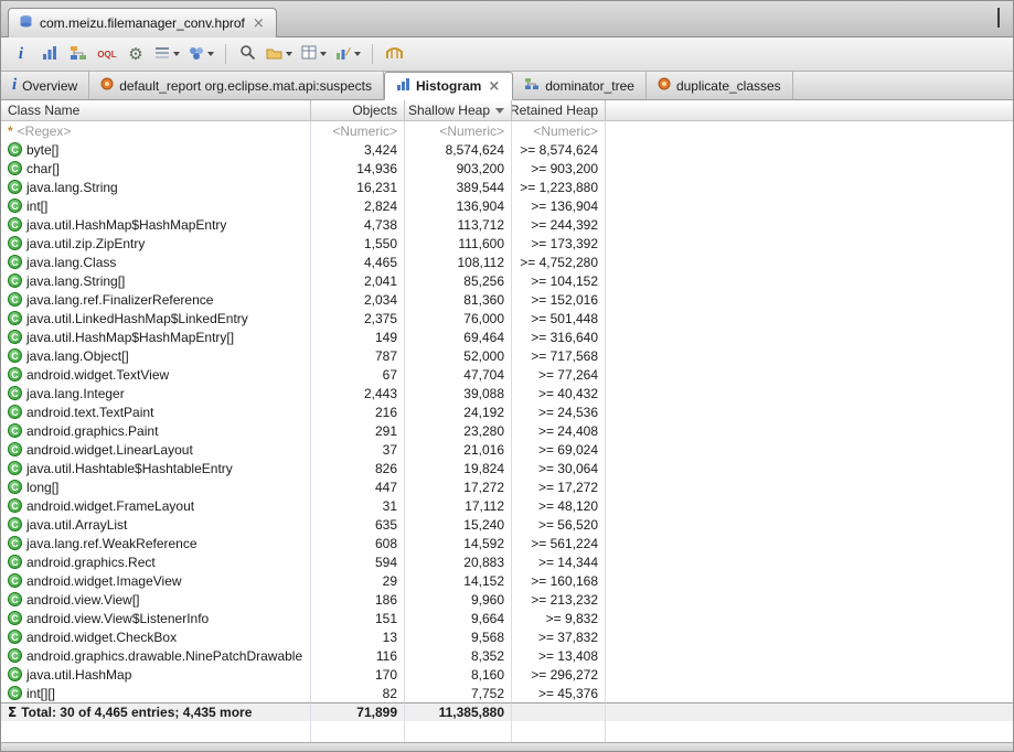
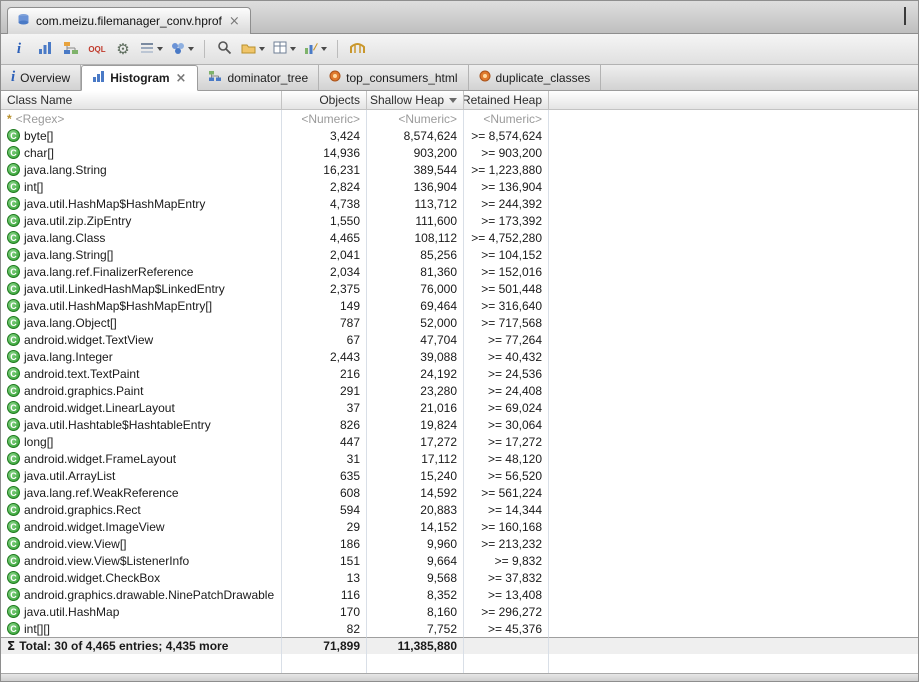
  com.meizu.filemanager_conv.hprof
  ×
  i
  OQL
  ⚙
  i
  Overview
- default_report org.eclipse.mat.api:suspects
  Histogram
  ×
  dominator_tree
+ top_consumers_html
  duplicate_classes
  Class Name
  Objects
  Shallow Heap
  Retained Heap
  *
  <Regex>
  <Numeric>
  <Numeric>
  <Numeric>
  C
  byte[]
  3,424
  8,574,624
  >= 8,574,624
  C
  char[]
  14,936
  903,200
  >= 903,200
  C
  java.lang.String
  16,231
  389,544
  >= 1,223,880
  C
  int[]
  2,824
  136,904
  >= 136,904
  C
  java.util.HashMap$HashMapEntry
  4,738
  113,712
  >= 244,392
  C
  java.util.zip.ZipEntry
  1,550
  111,600
  >= 173,392
  C
  java.lang.Class
  4,465
  108,112
  >= 4,752,280
  C
  java.lang.String[]
  2,041
  85,256
  >= 104,152
  C
  java.lang.ref.FinalizerReference
  2,034
  81,360
  >= 152,016
  C
  java.util.LinkedHashMap$LinkedEntry
  2,375
  76,000
  >= 501,448
  C
  java.util.HashMap$HashMapEntry[]
  149
  69,464
  >= 316,640
  C
  java.lang.Object[]
  787
  52,000
  >= 717,568
  C
  android.widget.TextView
  67
  47,704
  >= 77,264
  C
  java.lang.Integer
  2,443
  39,088
  >= 40,432
  C
  android.text.TextPaint
  216
  24,192
  >= 24,536
  C
  android.graphics.Paint
  291
  23,280
  >= 24,408
  C
  android.widget.LinearLayout
  37
  21,016
  >= 69,024
  C
  java.util.Hashtable$HashtableEntry
  826
  19,824
  >= 30,064
  C
  long[]
  447
  17,272
  >= 17,272
  C
  android.widget.FrameLayout
  31
  17,112
  >= 48,120
  C
  java.util.ArrayList
  635
  15,240
  >= 56,520
  C
  java.lang.ref.WeakReference
  608
  14,592
  >= 561,224
  C
  android.graphics.Rect
  594
  20,883
  >= 14,344
  C
  android.widget.ImageView
  29
  14,152
  >= 160,168
  C
  android.view.View[]
  186
  9,960
  >= 213,232
  C
  android.view.View$ListenerInfo
  151
  9,664
  >= 9,832
  C
  android.widget.CheckBox
  13
  9,568
  >= 37,832
  C
  android.graphics.drawable.NinePatchDrawable
  116
  8,352
  >= 13,408
  C
  java.util.HashMap
  170
  8,160
  >= 296,272
  C
  int[][]
  82
  7,752
  >= 45,376
  Σ
  Total: 30 of 4,465 entries; 4,435 more
  71,899
  11,385,880
